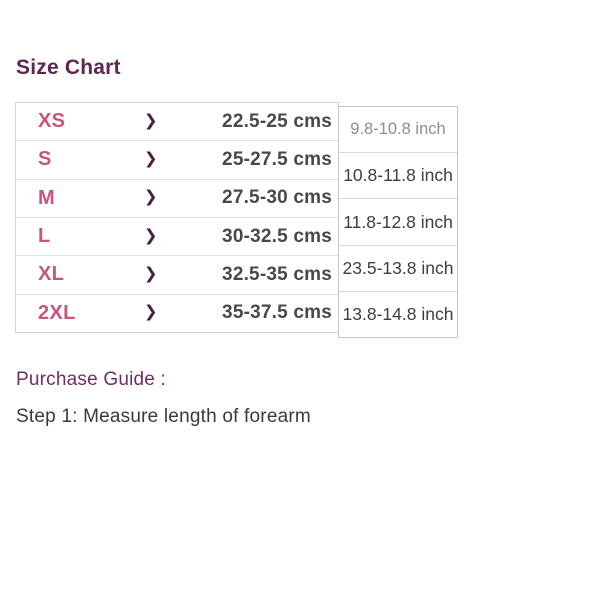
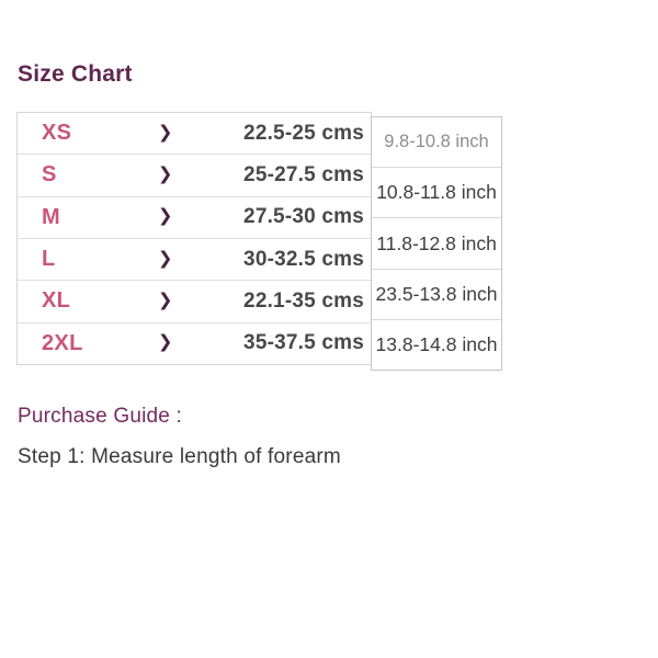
  Size Chart
  XS
  ❯
  22.5-25 cms
  S
  ❯
  25-27.5 cms
  M
  ❯
  27.5-30 cms
  L
  ❯
  30-32.5 cms
  XL
  ❯
- 32.5-35 cms
+ 22.1-35 cms
  2XL
  ❯
  35-37.5 cms
  9.8-10.8 inch
  10.8-11.8 inch
  11.8-12.8 inch
  23.5-13.8 inch
  13.8-14.8 inch
  Purchase Guide :
  Step 1: Measure length of forearm
